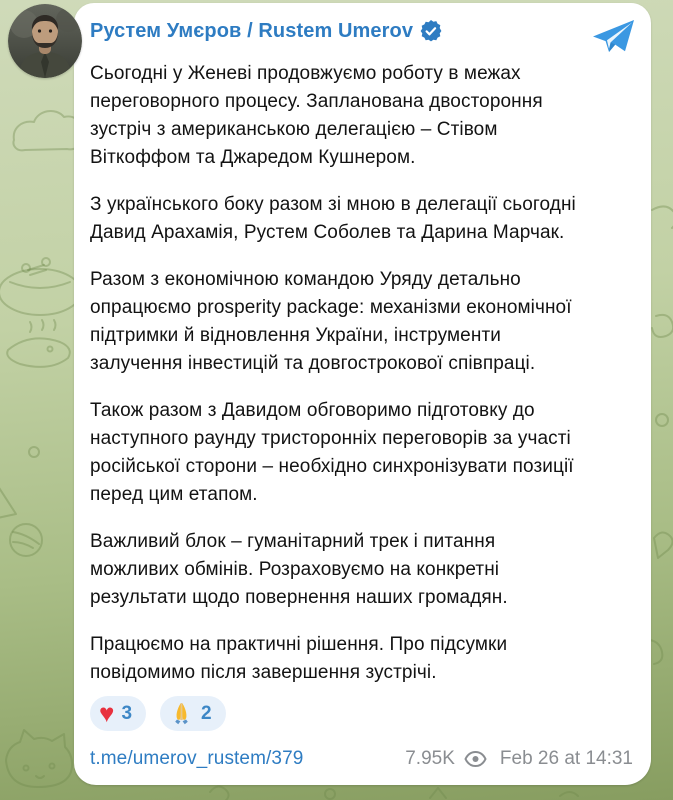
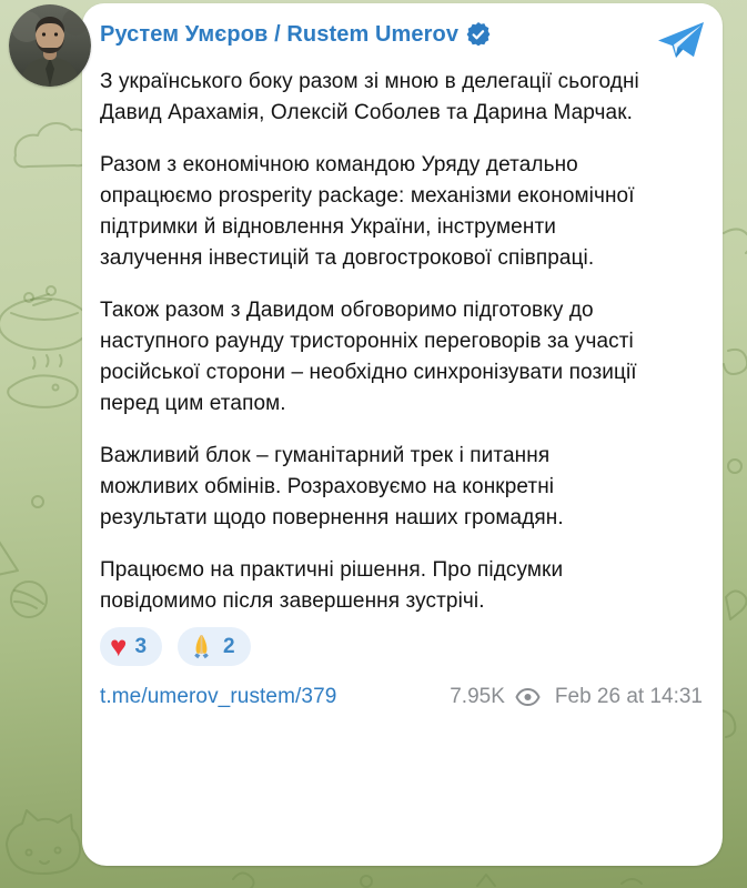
  Рустем Умєров / Rustem Umerov
- Сьогодні у Женеві продовжуємо роботу в межах
- переговорного процесу. Запланована двостороння
- зустріч з американською делегацією – Стівом
- Віткоффом та Джаредом Кушнером.
  З українського боку разом зі мною в делегації сьогодні
- Давид Арахамія, Рустем Соболев та Дарина Марчак.
+ Давид Арахамія, Олексій Соболев та Дарина Марчак.
  Разом з економічною командою Уряду детально
  опрацюємо prosperity package: механізми економічної
  підтримки й відновлення України, інструменти
  залучення інвестицій та довгострокової співпраці.
  Також разом з Давидом обговоримо підготовку до
  наступного раунду тристоронніх переговорів за участі
  російської сторони – необхідно синхронізувати позиції
  перед цим етапом.
  Важливий блок – гуманітарний трек і питання
  можливих обмінів. Розраховуємо на конкретні
  результати щодо повернення наших громадян.
  Працюємо на практичні рішення. Про підсумки
  повідомимо після завершення зустрічі.
  ♥
  3
  2
  t.me/umerov_rustem/379
  7.95K
  Feb 26 at 14:31
